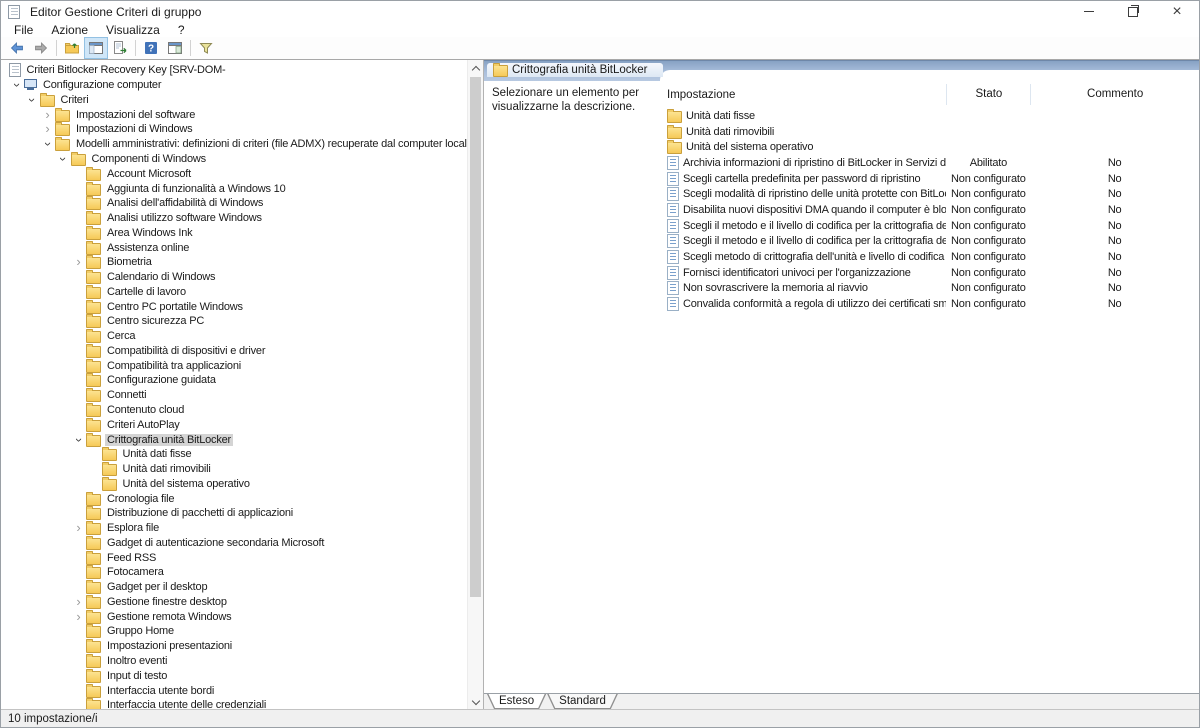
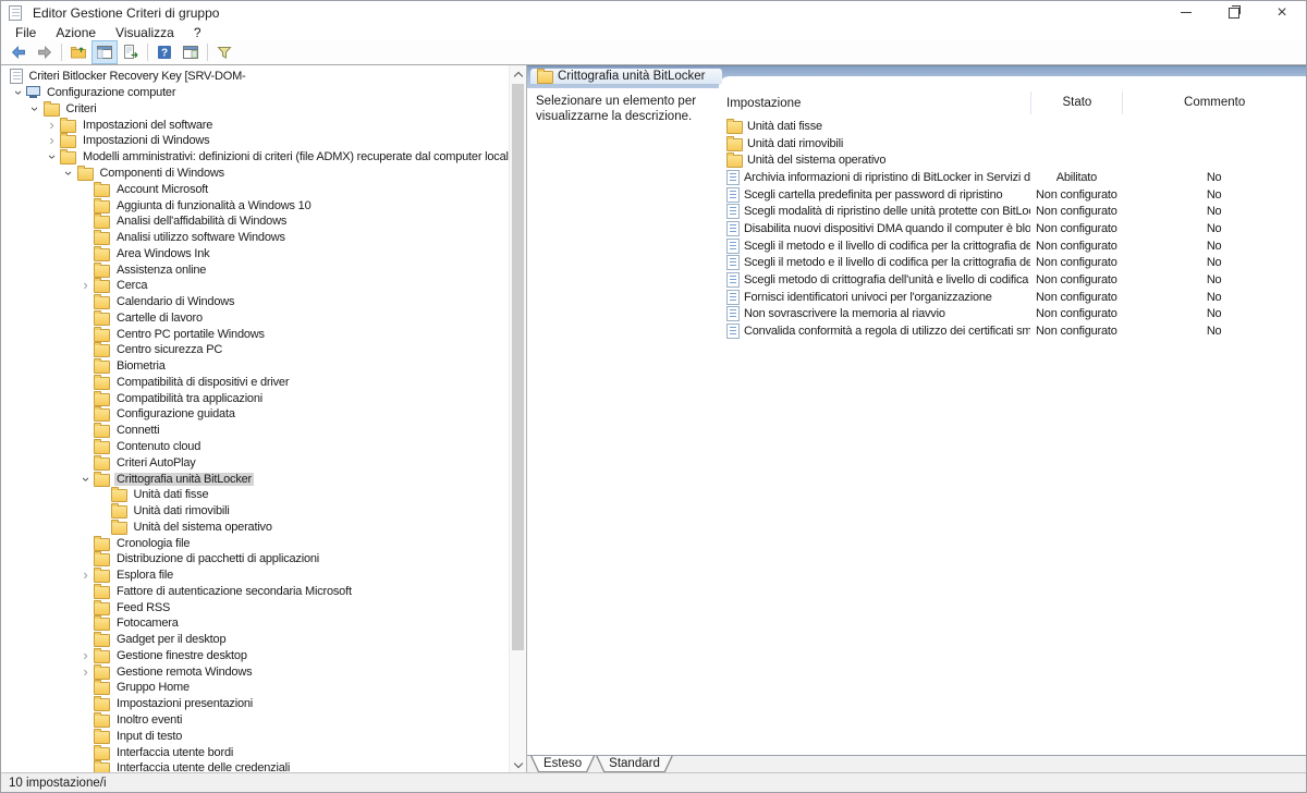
  Editor Gestione Criteri di gruppo
  File
  Azione
  Visualizza
  ?
  ?
  Criteri Bitlocker Recovery Key [SRV-DOM-
  Configurazione computer
  Criteri
  Impostazioni del software
  Impostazioni di Windows
  Modelli amministrativi: definizioni di criteri (file ADMX) recuperate dal computer local
  Componenti di Windows
  Account Microsoft
  Aggiunta di funzionalità a Windows 10
  Analisi dell'affidabilità di Windows
  Analisi utilizzo software Windows
  Area Windows Ink
  Assistenza online
- Biometria
+ Cerca
  Calendario di Windows
  Cartelle di lavoro
  Centro PC portatile Windows
  Centro sicurezza PC
- Cerca
+ Biometria
  Compatibilità di dispositivi e driver
  Compatibilità tra applicazioni
  Configurazione guidata
  Connetti
  Contenuto cloud
  Criteri AutoPlay
  Crittografia unità BitLocker
  Unità dati fisse
  Unità dati rimovibili
  Unità del sistema operativo
  Cronologia file
  Distribuzione di pacchetti di applicazioni
  Esplora file
- Gadget di autenticazione secondaria Microsoft
+ Fattore di autenticazione secondaria Microsoft
  Feed RSS
  Fotocamera
  Gadget per il desktop
  Gestione finestre desktop
  Gestione remota Windows
  Gruppo Home
  Impostazioni presentazioni
  Inoltro eventi
  Input di testo
  Interfaccia utente bordi
  Interfaccia utente delle credenziali
  Impostazione
  Stato
  Commento
  Unità dati fisse
  Unità dati rimovibili
  Unità del sistema operativo
  Archivia informazioni di ripristino di BitLocker in Servizi d
  Abilitato
  No
  Scegli cartella predefinita per password di ripristino
  Non configurato
  No
  Scegli modalità di ripristino delle unità protette con BitLo
  Non configurato
  No
  Disabilita nuovi dispositivi DMA quando il computer è blo
  Non configurato
  No
  Scegli il metodo e il livello di codifica per la crittografia de
  Non configurato
  No
  Scegli il metodo e il livello di codifica per la crittografia de
  Non configurato
  No
  Scegli metodo di crittografia dell'unità e livello di codifica
  Non configurato
  No
  Fornisci identificatori univoci per l'organizzazione
  Non configurato
  No
  Non sovrascrivere la memoria al riavvio
  Non configurato
  No
  Convalida conformità a regola di utilizzo dei certificati sm
  Non configurato
  No
  Crittografia unità BitLocker
  Selezionare un elemento per visualizzarne la descrizione.
  Esteso
  Standard
  10 impostazione/i
